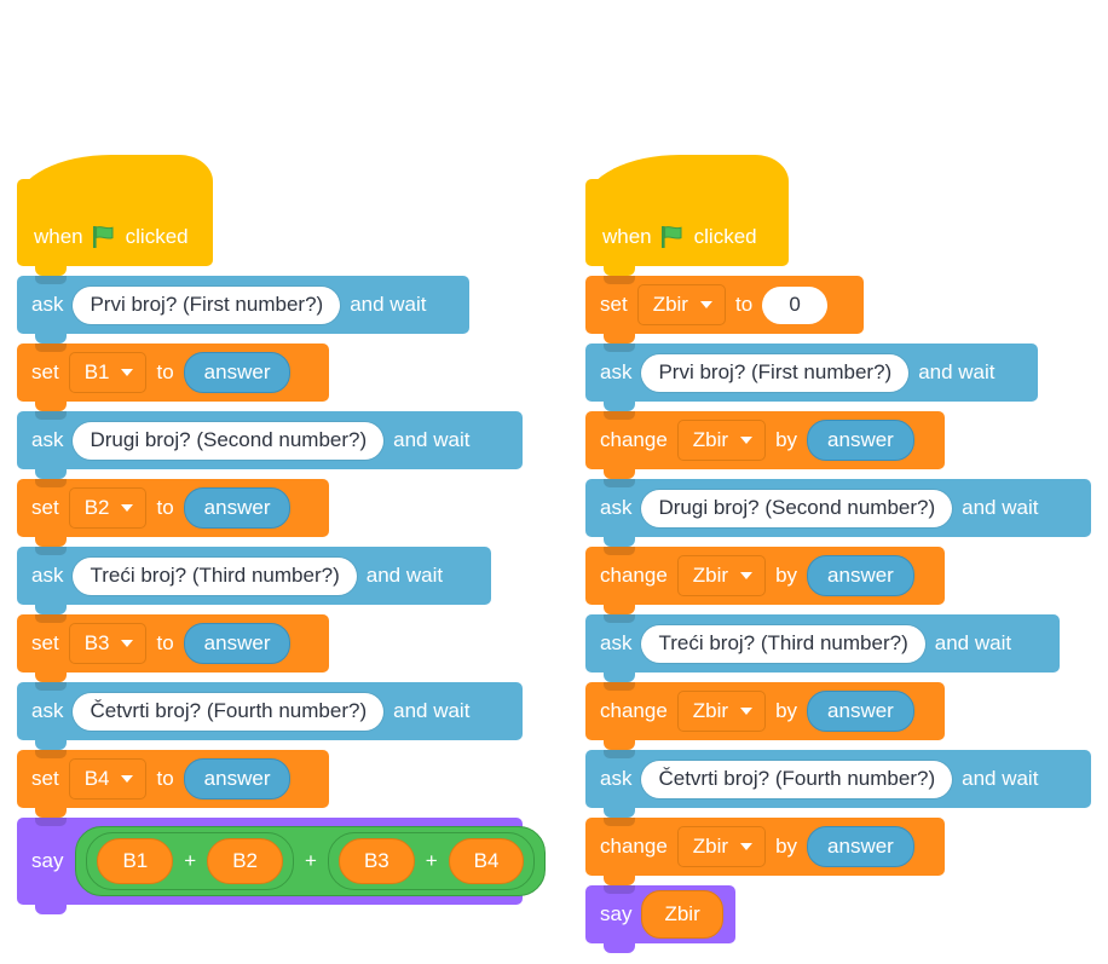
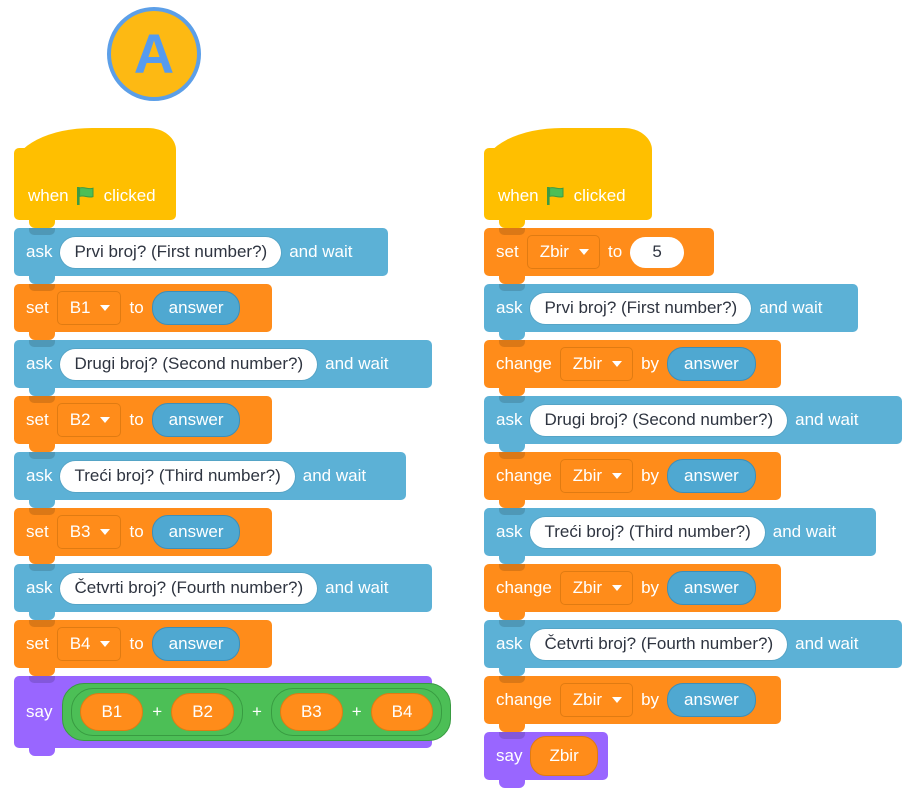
+ A
  when
  clicked
  ask
  Prvi broj? (First number?)
  and wait
  set
  B1
  to
  answer
  ask
  Drugi broj? (Second number?)
  and wait
  set
  B2
  to
  answer
  ask
  Treći broj? (Third number?)
  and wait
  set
  B3
  to
  answer
  ask
  Četvrti broj? (Fourth number?)
  and wait
  set
  B4
  to
  answer
  say
  B1
  +
  B2
  +
  B3
  +
  B4
  when
  clicked
  set
  Zbir
  to
- 0
+ 5
  ask
  Prvi broj? (First number?)
  and wait
  change
  Zbir
  by
  answer
  ask
  Drugi broj? (Second number?)
  and wait
  change
  Zbir
  by
  answer
  ask
  Treći broj? (Third number?)
  and wait
  change
  Zbir
  by
  answer
  ask
  Četvrti broj? (Fourth number?)
  and wait
  change
  Zbir
  by
  answer
  say
  Zbir
